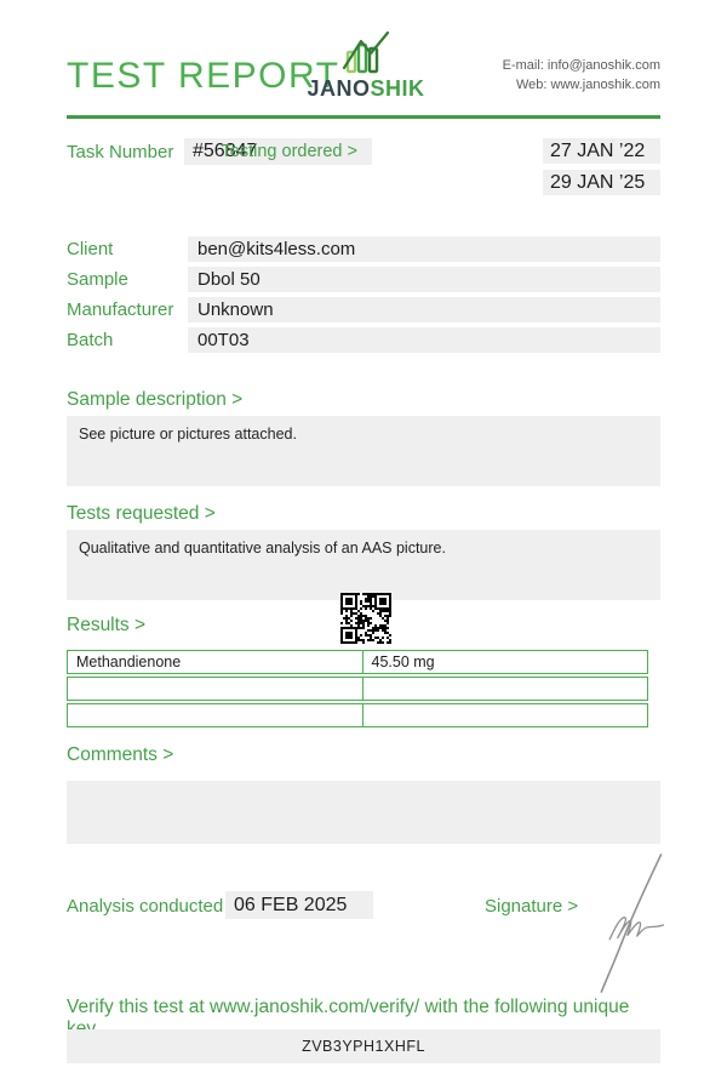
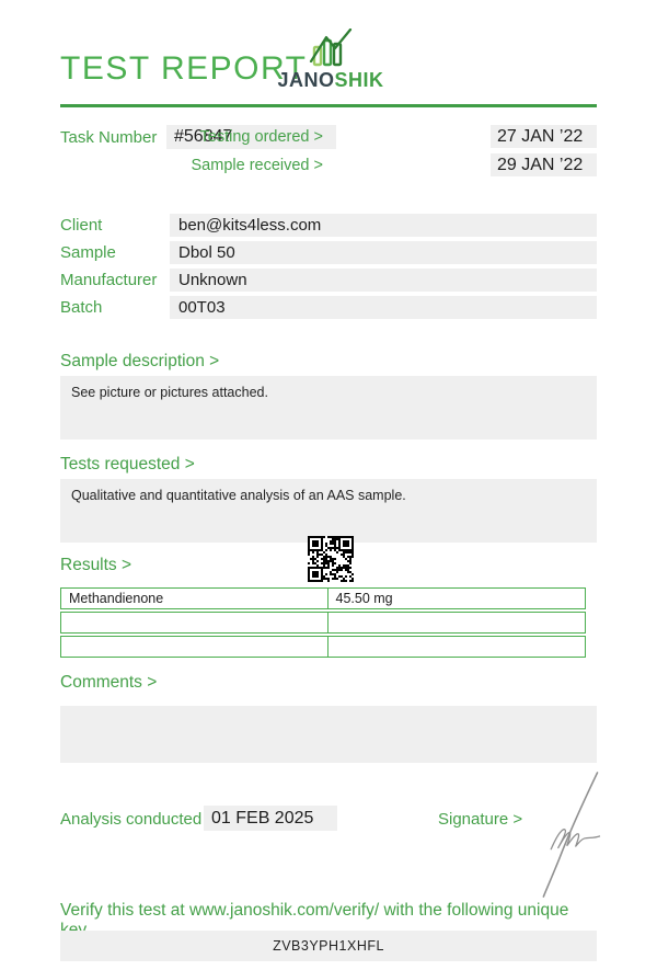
  TEST REPORT
  JANOSHIK
- E-mail: info@janoshik.com
- Web: www.janoshik.com
  Task Number
  #56847
  Testing ordered >
  27 JAN ’22
+ Sample received >
- 29 JAN ’25
+ 29 JAN ’22
  Client
  ben@kits4less.com
  Sample
  Dbol 50
  Manufacturer
  Unknown
  Batch
  00T03
  Sample description >
  See picture or pictures attached.
  Tests requested >
- Qualitative and quantitative analysis of an AAS picture.
+ Qualitative and quantitative analysis of an AAS sample.
  Results >
  Methandienone
  45.50 mg
  Comments >
  Analysis conducted
- 06 FEB 2025
+ 01 FEB 2025
  Signature >
  Verify this test at www.janoshik.com/verify/ with the following unique
  ZVB3YPH1XHFL
